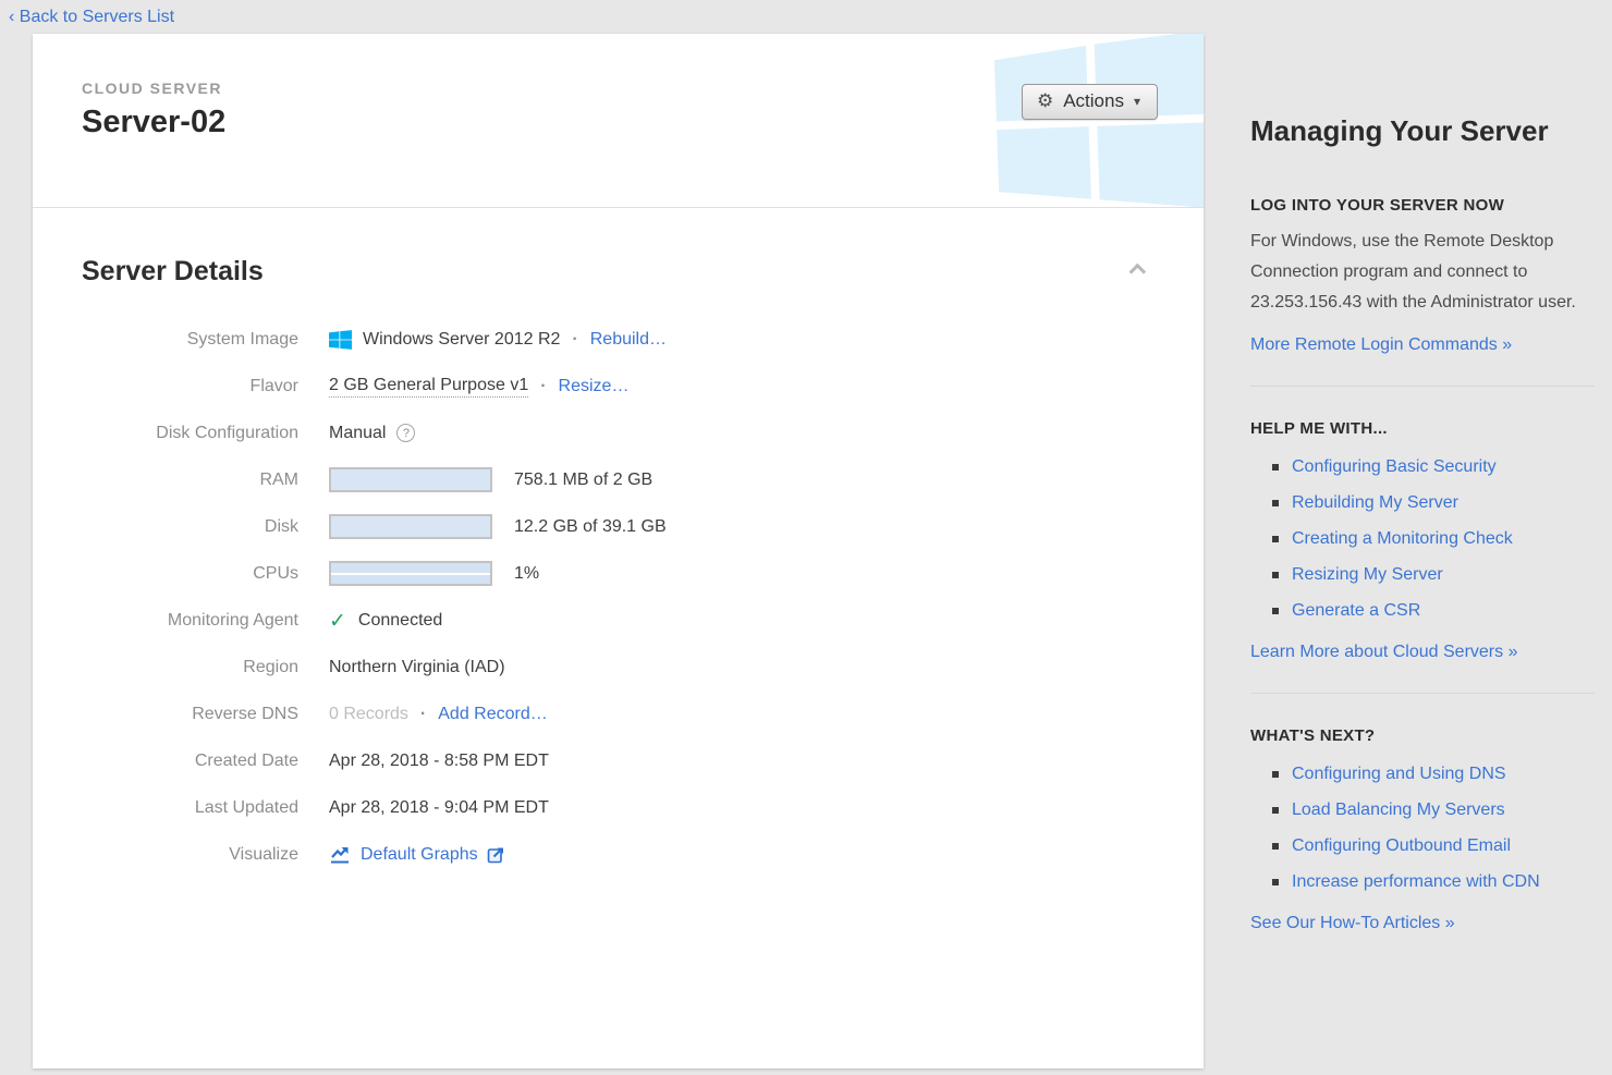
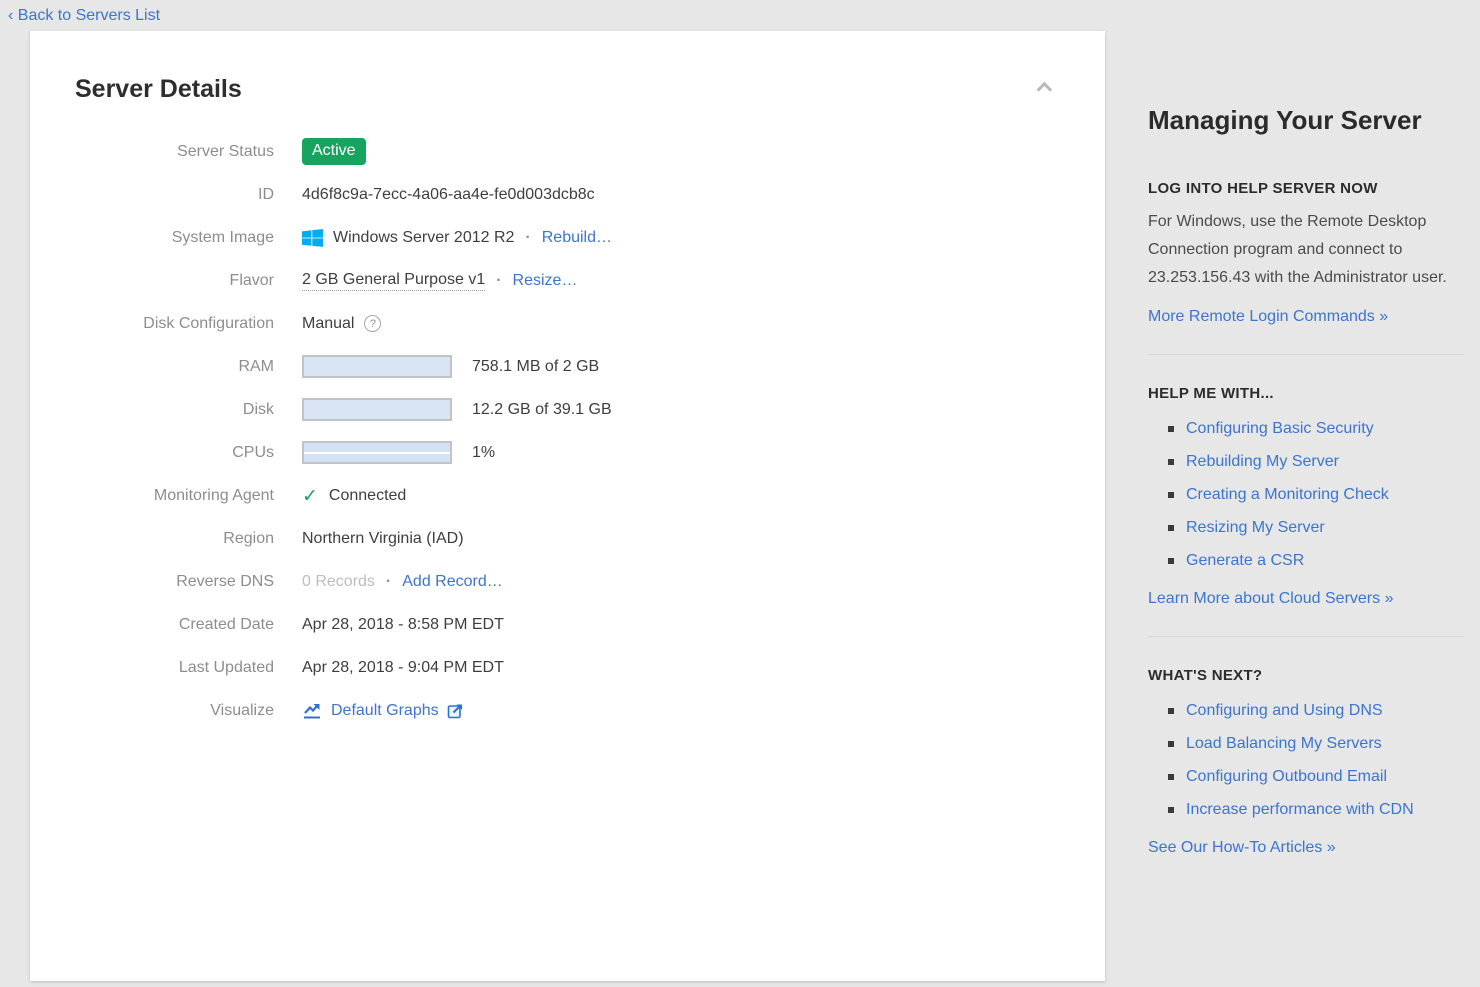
  ‹ Back to Servers List
- CLOUD SERVER
- Server-02
- ⚙
- Actions
- ▾
  Server Details
+ Server Status
+ Active
+ ID
+ 4d6f8c9a-7ecc-4a06-aa4e-fe0d003dcb8c
  System Image
  Windows Server 2012 R2
  ·
  Rebuild…
  Flavor
  2 GB General Purpose v1
  ·
  Resize…
  Disk Configuration
  Manual
  ?
  RAM
  758.1 MB of 2 GB
  Disk
  12.2 GB of 39.1 GB
  CPUs
  1%
  Monitoring Agent
  ✓
  Connected
  Region
  Northern Virginia (IAD)
  Reverse DNS
  0 Records
  ·
  Add Record…
  Created Date
  Apr 28, 2018 - 8:58 PM EDT
  Last Updated
  Apr 28, 2018 - 9:04 PM EDT
  Visualize
  Default Graphs
  Managing Your Server
- LOG INTO YOUR SERVER NOW
+ LOG INTO HELP SERVER NOW
  For Windows, use the Remote Desktop Connection program and connect to 23.253.156.43 with the Administrator user.
  More Remote Login Commands »
  HELP ME WITH...
  Configuring Basic Security
  Rebuilding My Server
  Creating a Monitoring Check
  Resizing My Server
  Generate a CSR
  Learn More about Cloud Servers »
  WHAT'S NEXT?
  Configuring and Using DNS
  Load Balancing My Servers
  Configuring Outbound Email
  Increase performance with CDN
  See Our How-To Articles »
